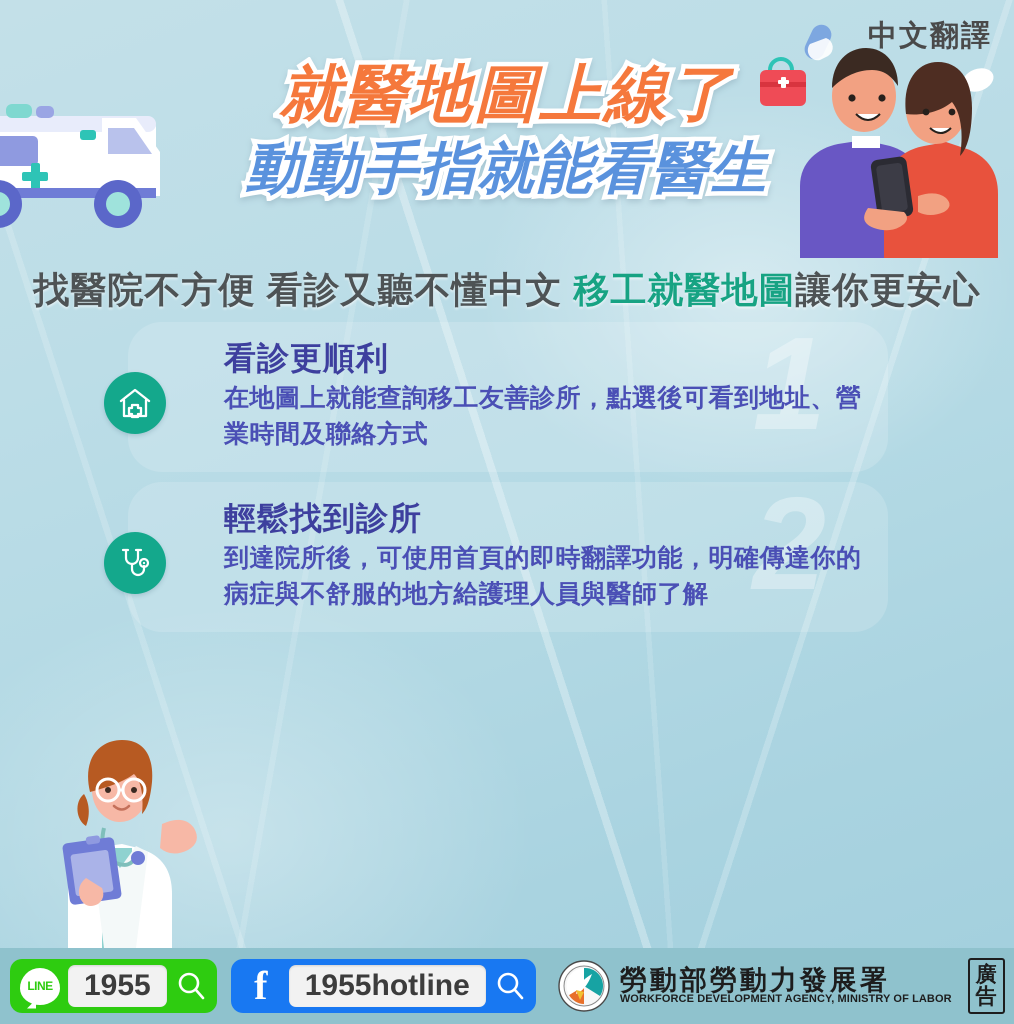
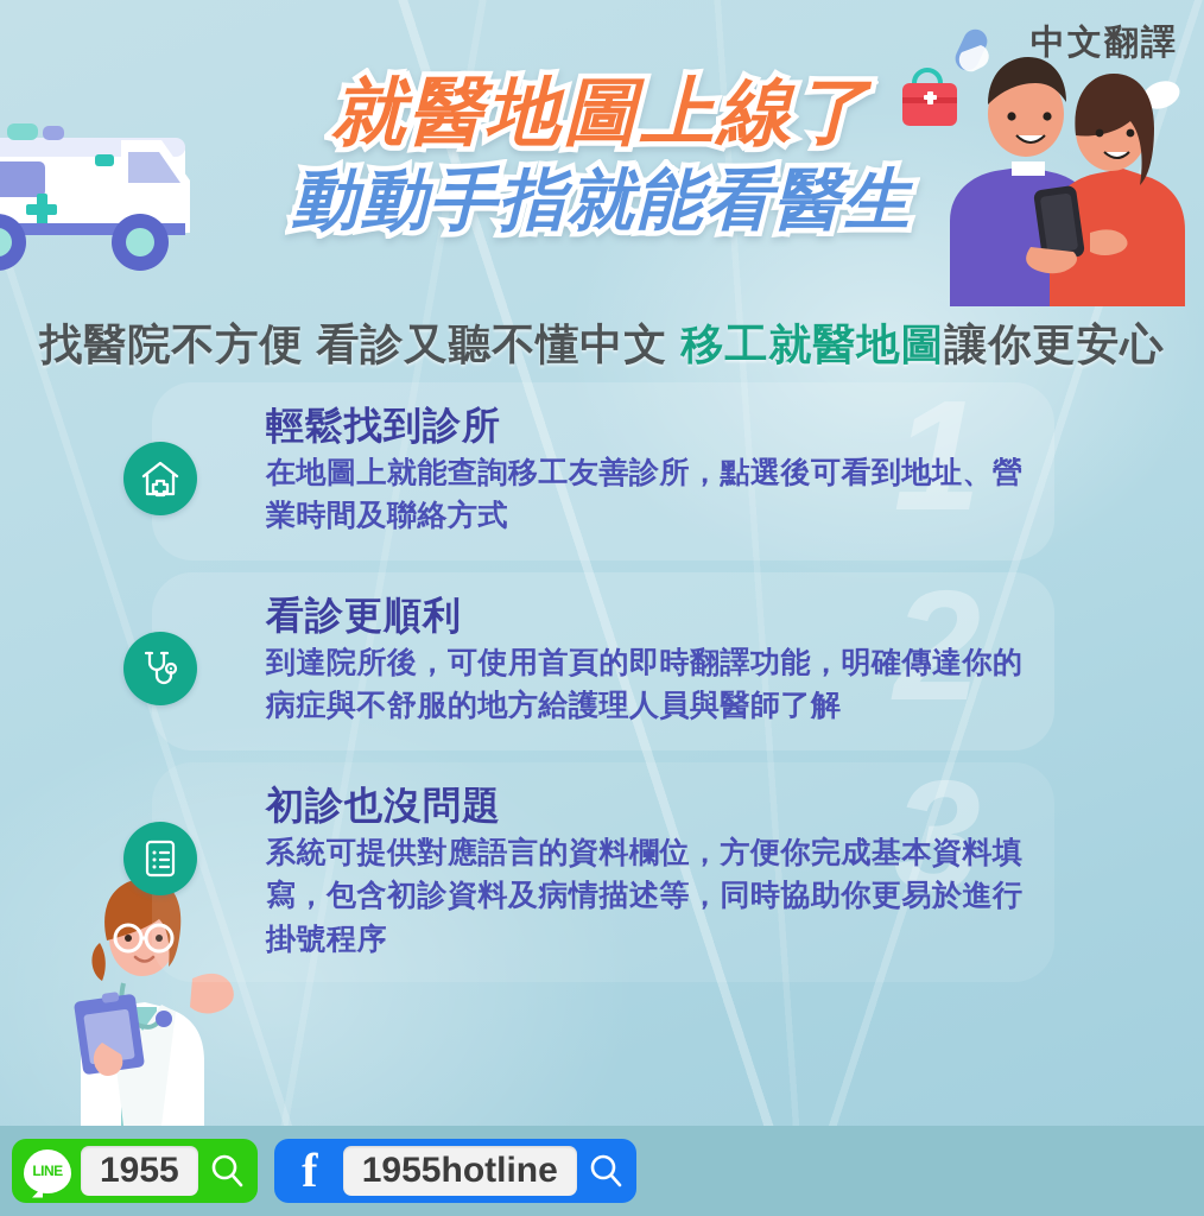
  中文翻譯
  就醫地圖上線了
  動動手指就能看醫生
  找醫院不方便 看診又聽不懂中文 移工就醫地圖讓你更安心
  1
- 看診更順利
+ 輕鬆找到診所
  在地圖上就能查詢移工友善診所，點選後可看到地址、營業時間及聯絡方式
  2
- 輕鬆找到診所
+ 看診更順利
  到達院所後，可使用首頁的即時翻譯功能，明確傳達你的病症與不舒服的地方給護理人員與醫師了解
+ 3
+ 初診也沒問題
+ 系統可提供對應語言的資料欄位，方便你完成基本資料填寫，包含初診資料及病情描述等，同時協助你更易於進行掛號程序
  LINE
  1955
  f
  1955hotline
- 勞動部勞動力發展署
- WORKFORCE DEVELOPMENT AGENCY, MINISTRY OF LABOR
- 廣告
